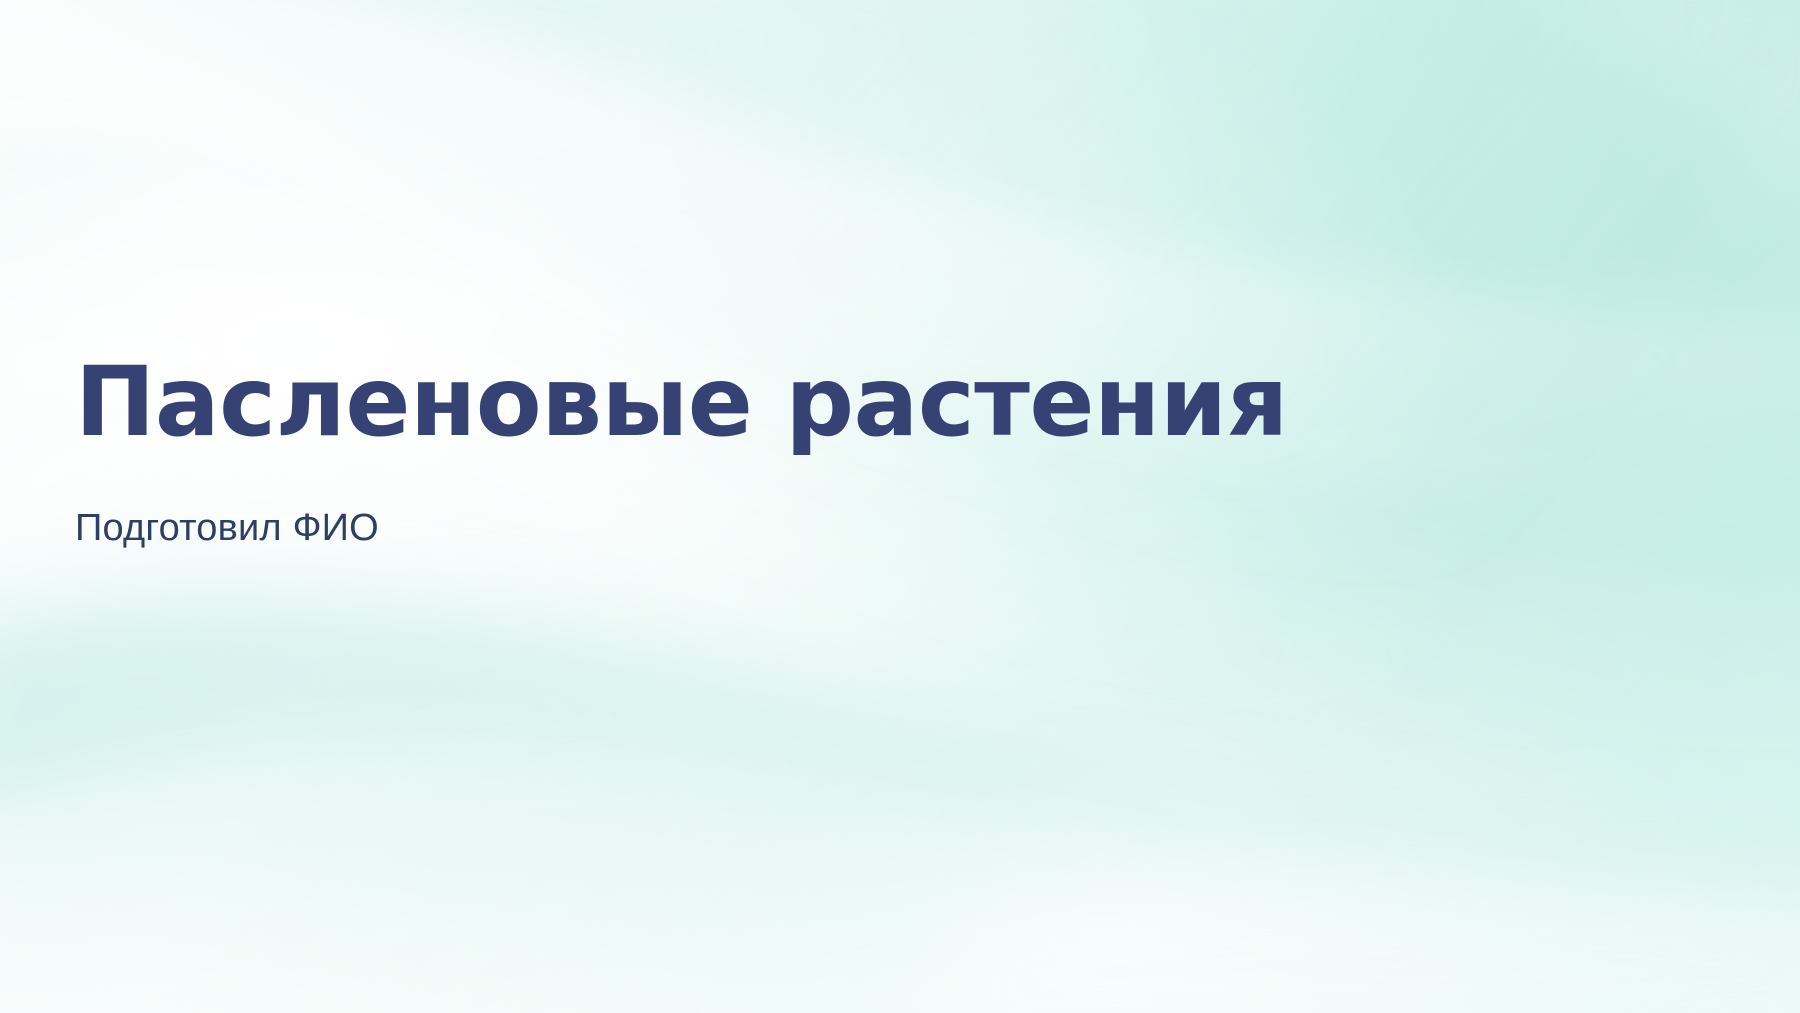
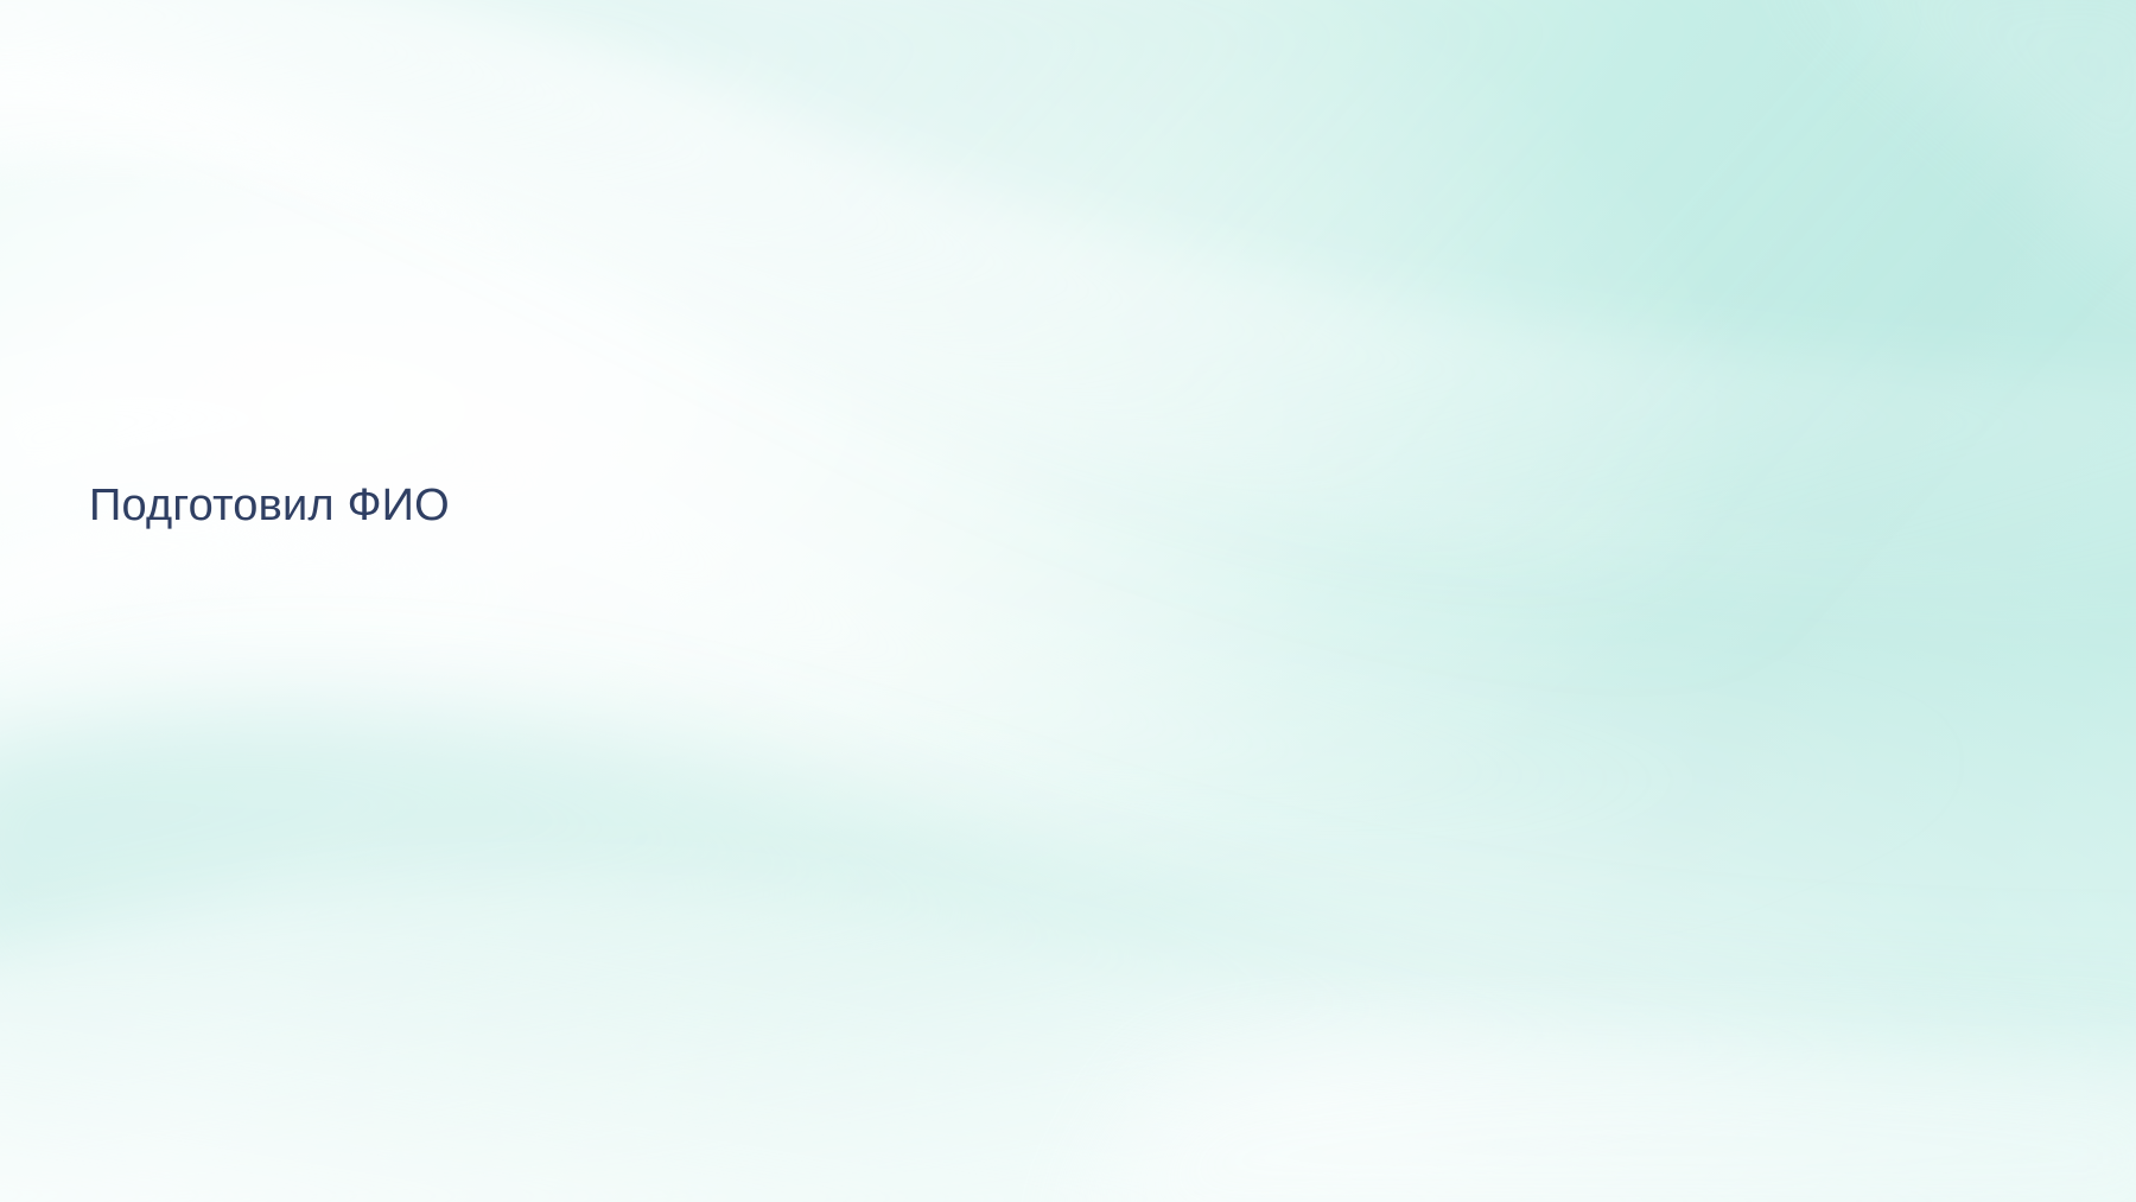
- Пасленовые растения
  Подготовил ФИО
